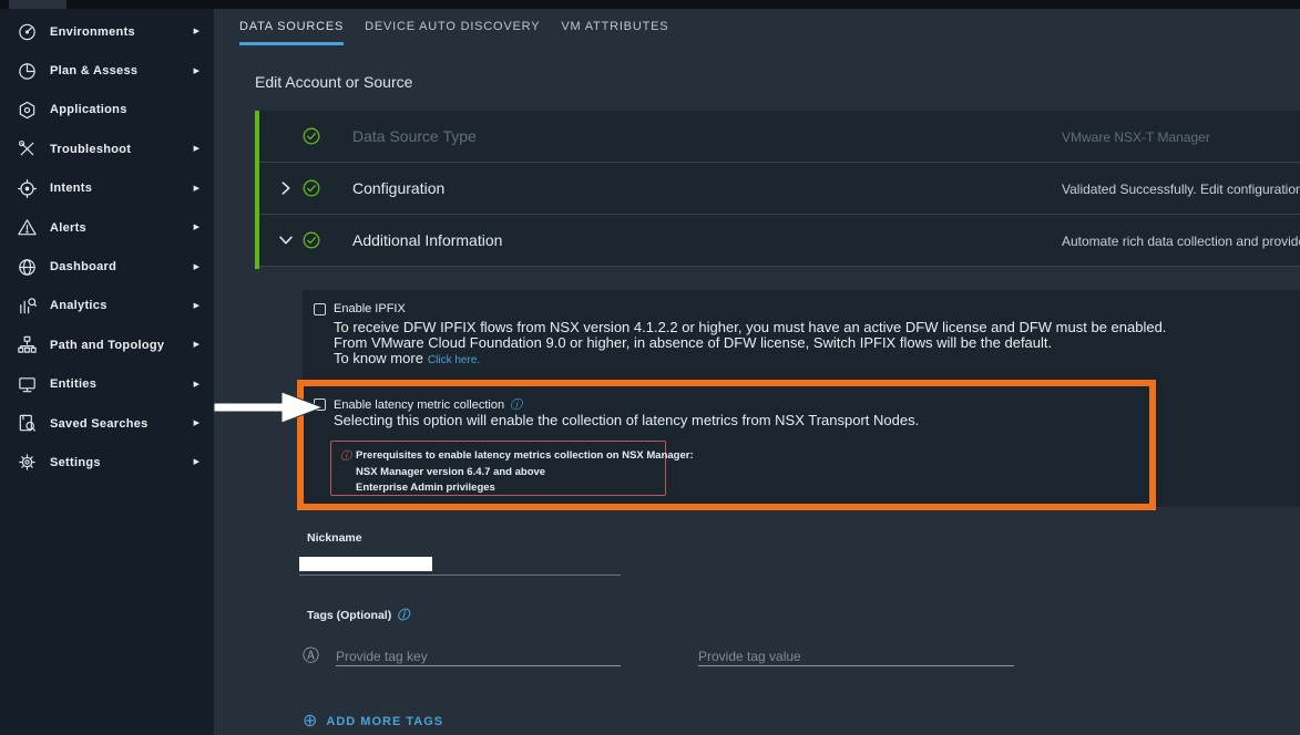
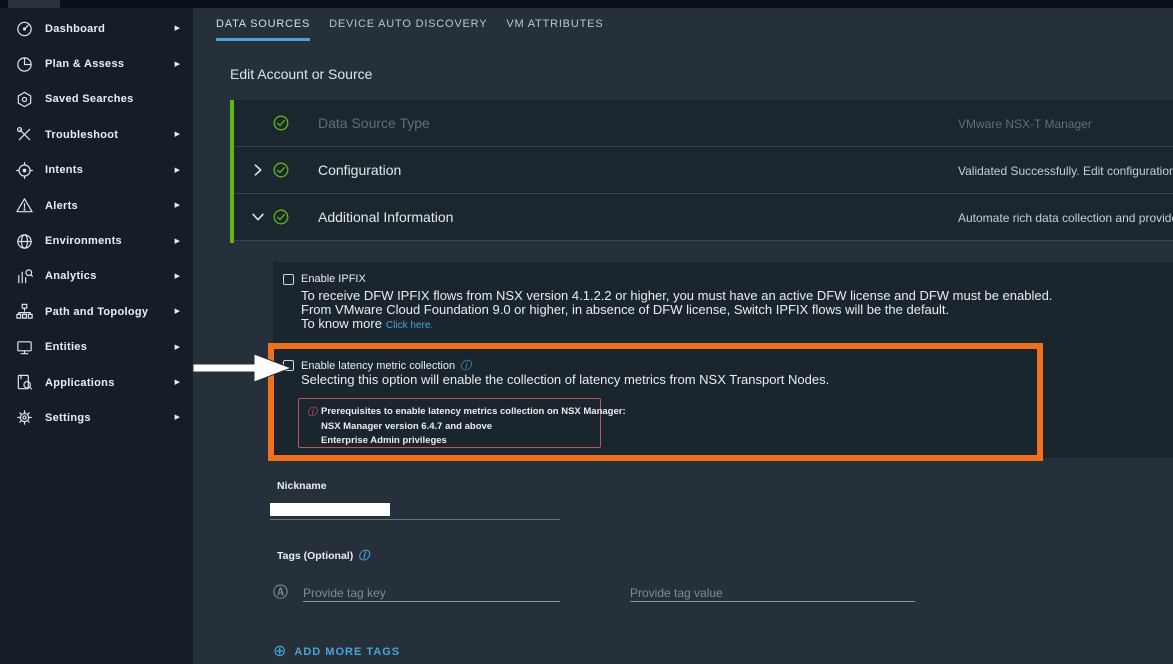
- Environments
+ Dashboard
  Plan & Assess
- Applications
+ Saved Searches
  Troubleshoot
  Intents
  Alerts
- Dashboard
+ Environments
  Analytics
  Path and Topology
  Entities
- Saved Searches
+ Applications
  Settings
  DATA SOURCES
  DEVICE AUTO DISCOVERY
  VM ATTRIBUTES
  Edit Account or Source
  Data Source Type
  VMware NSX-T Manager
  Configuration
  Validated Successfully. Edit configuration
  Additional Information
  Automate rich data collection and provid
  Enable IPFIX
  To receive DFW IPFIX flows from NSX version 4.1.2.2 or higher, you must have an active DFW license and DFW must be enabled.
  From VMware Cloud Foundation 9.0 or higher, in absence of DFW license, Switch IPFIX flows will be the default.
  To know more Click here.
  Enable latency metric collection ⓘ
  Selecting this option will enable the collection of latency metrics from NSX Transport Nodes.
  ⓘ
  Prerequisites to enable latency metrics collection on NSX Manager:
  NSX Manager version 6.4.7 and above
  Enterprise Admin privileges
  Nickname
  Tags (Optional) ⓘ
  Ⓐ
  Provide tag key
  Provide tag value
  ⊕
  ADD MORE TAGS
